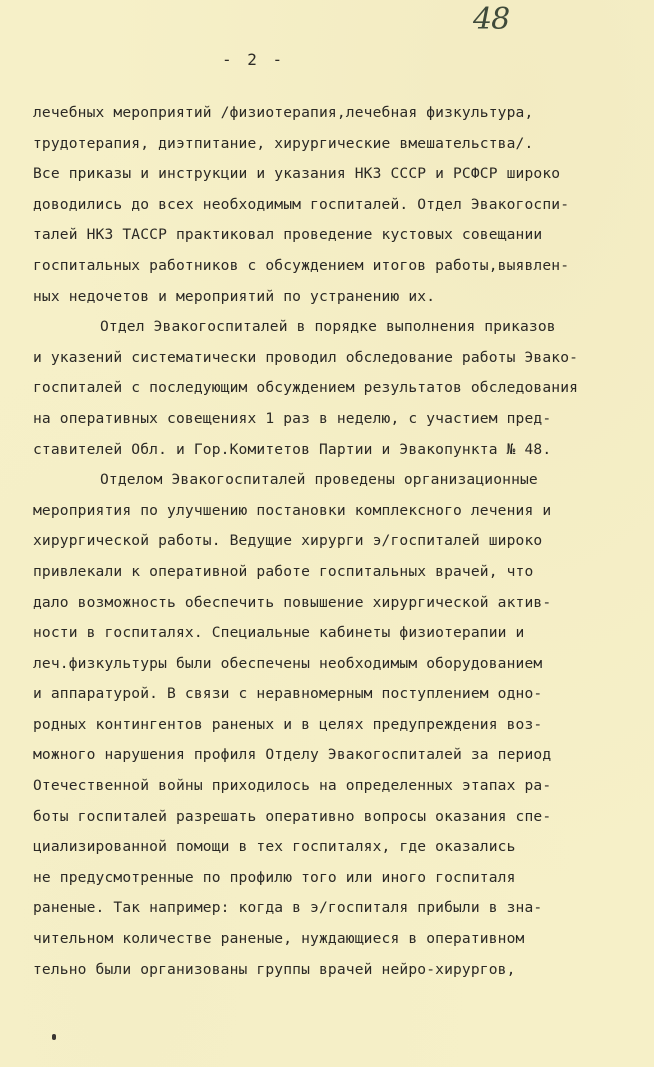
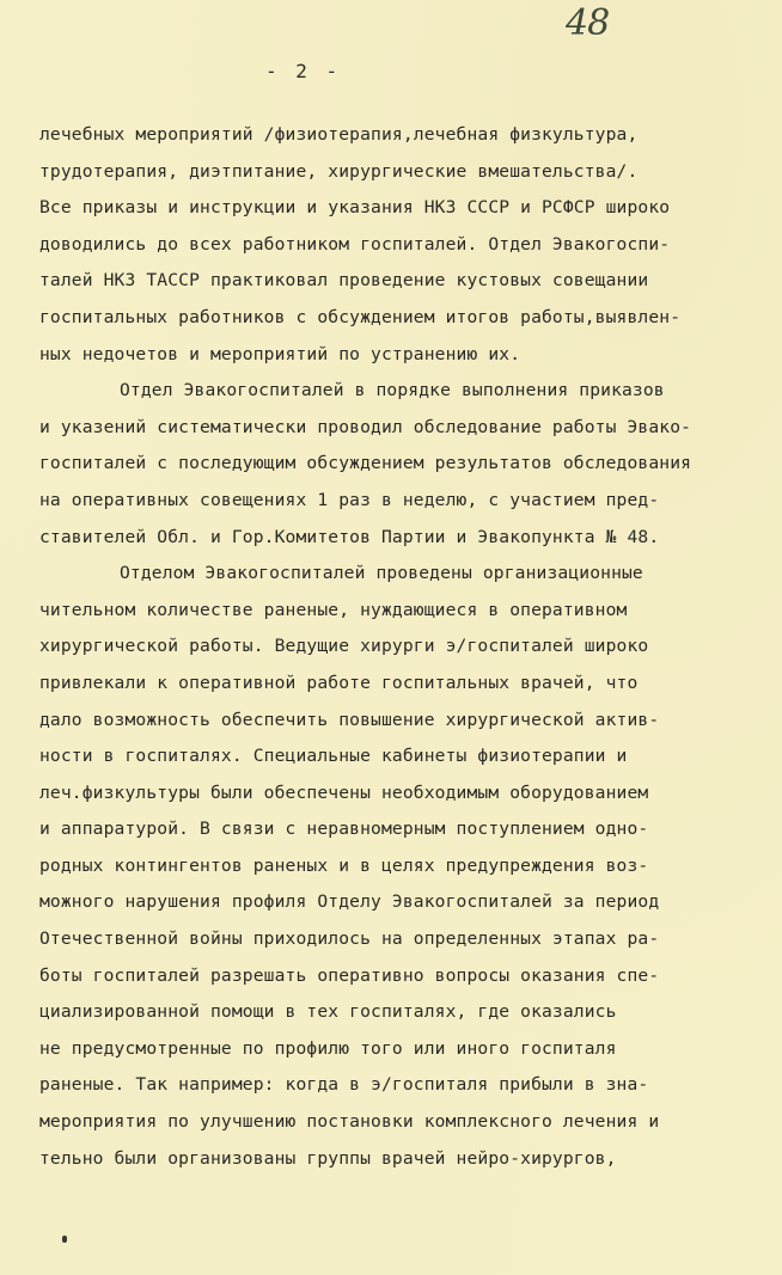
  48
  - 2 -
  лечебных мероприятий /физиотерапия,лечебная физкультура,
  трудотерапия, диэтпитание, хирургические вмешательства/.
  Все приказы и инструкции и указания НКЗ СССР и РСФСР широко
- доводились до всех необходимым госпиталей. Отдел Эвакогоспи-
+ доводились до всех работником госпиталей. Отдел Эвакогоспи-
  талей НКЗ ТАССР практиковал проведение кустовых совещании
  госпитальных работников с обсуждением итогов работы,выявлен-
  ных недочетов и мероприятий по устранению их.
  Отдел Эвакогоспиталей в порядке выполнения приказов
  и указений систематически проводил обследование работы Эвако-
  госпиталей с последующим обсуждением результатов обследования
  на оперативных совещениях 1 раз в неделю, с участием пред-
  ставителей Обл. и Гор.Комитетов Партии и Эвакопункта № 48.
  Отделом Эвакогоспиталей проведены организационные
- мероприятия по улучшению постановки комплексного лечения и
+ чительном количестве раненые, нуждающиеся в оперативном
  хирургической работы. Ведущие хирурги э/госпиталей широко
  привлекали к оперативной работе госпитальных врачей, что
  дало возможность обеспечить повышение хирургической актив-
  ности в госпиталях. Специальные кабинеты физиотерапии и
  леч.физкультуры были обеспечены необходимым оборудованием
  и аппаратурой. В связи с неравномерным поступлением одно-
  родных контингентов раненых и в целях предупреждения воз-
  можного нарушения профиля Отделу Эвакогоспиталей за период
  Отечественной войны приходилось на определенных этапах ра-
  боты госпиталей разрешать оперативно вопросы оказания спе-
  циализированной помощи в тех госпиталях, где оказались
  не предусмотренные по профилю того или иного госпиталя
  раненые. Так например: когда в э/госпиталя прибыли в зна-
- чительном количестве раненые, нуждающиеся в оперативном
+ мероприятия по улучшению постановки комплексного лечения и
  тельно были организованы группы врачей нейро-хирургов,
